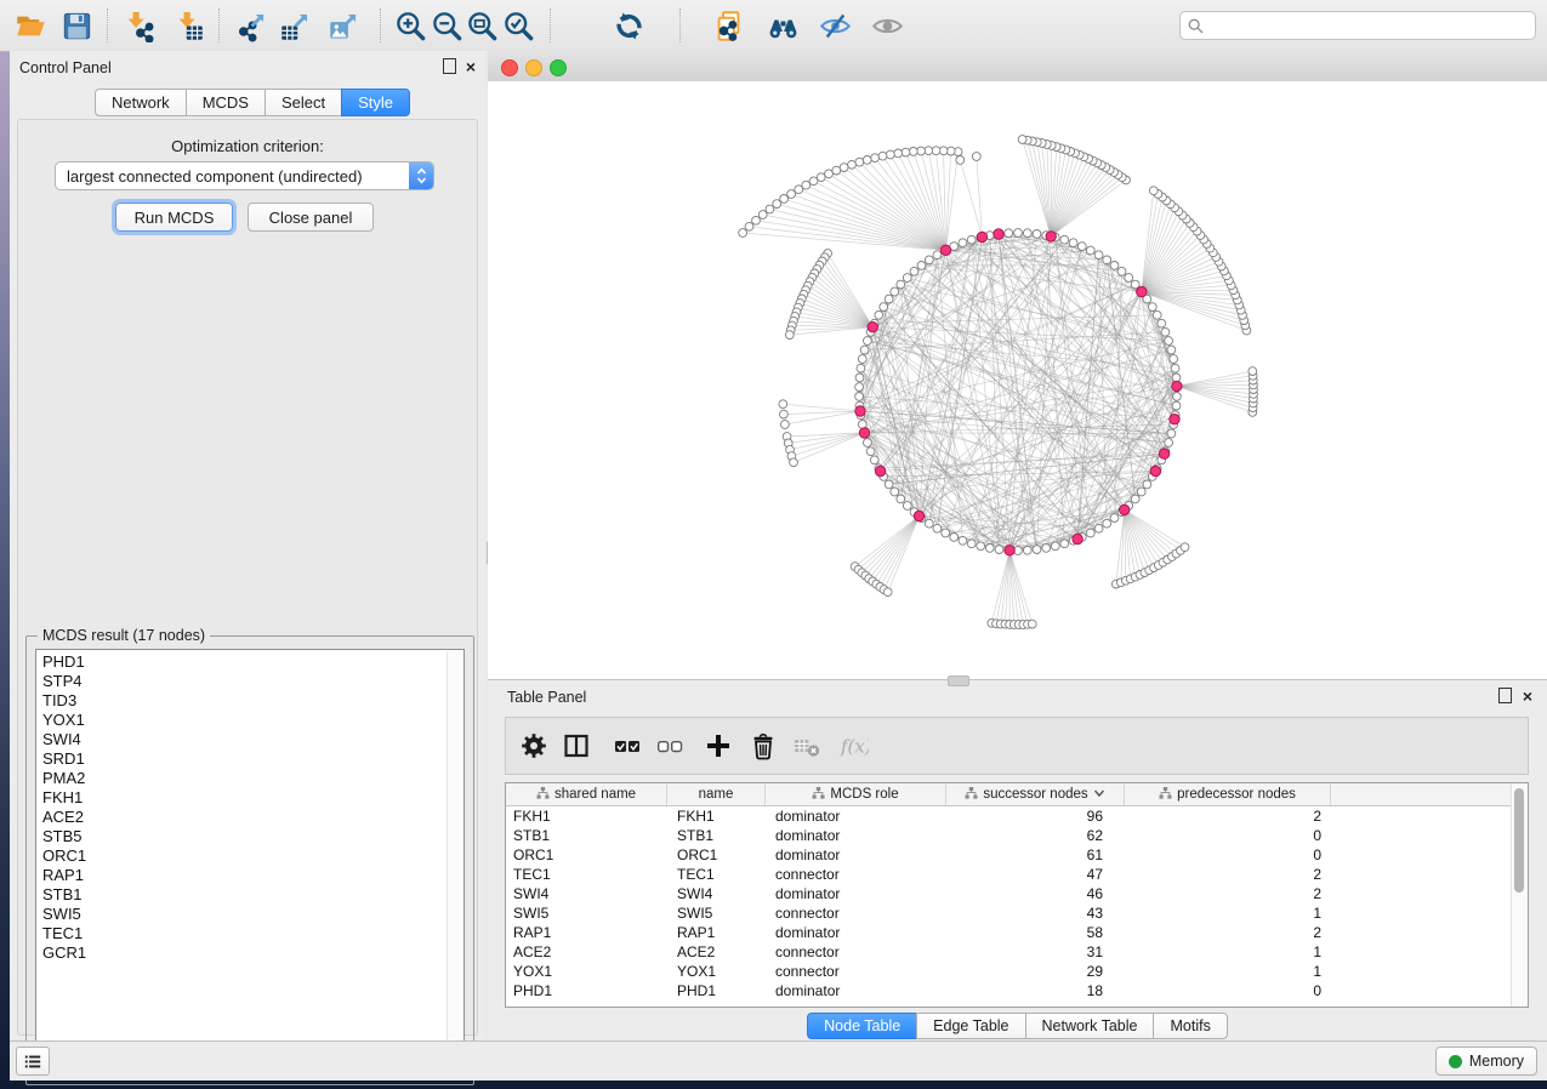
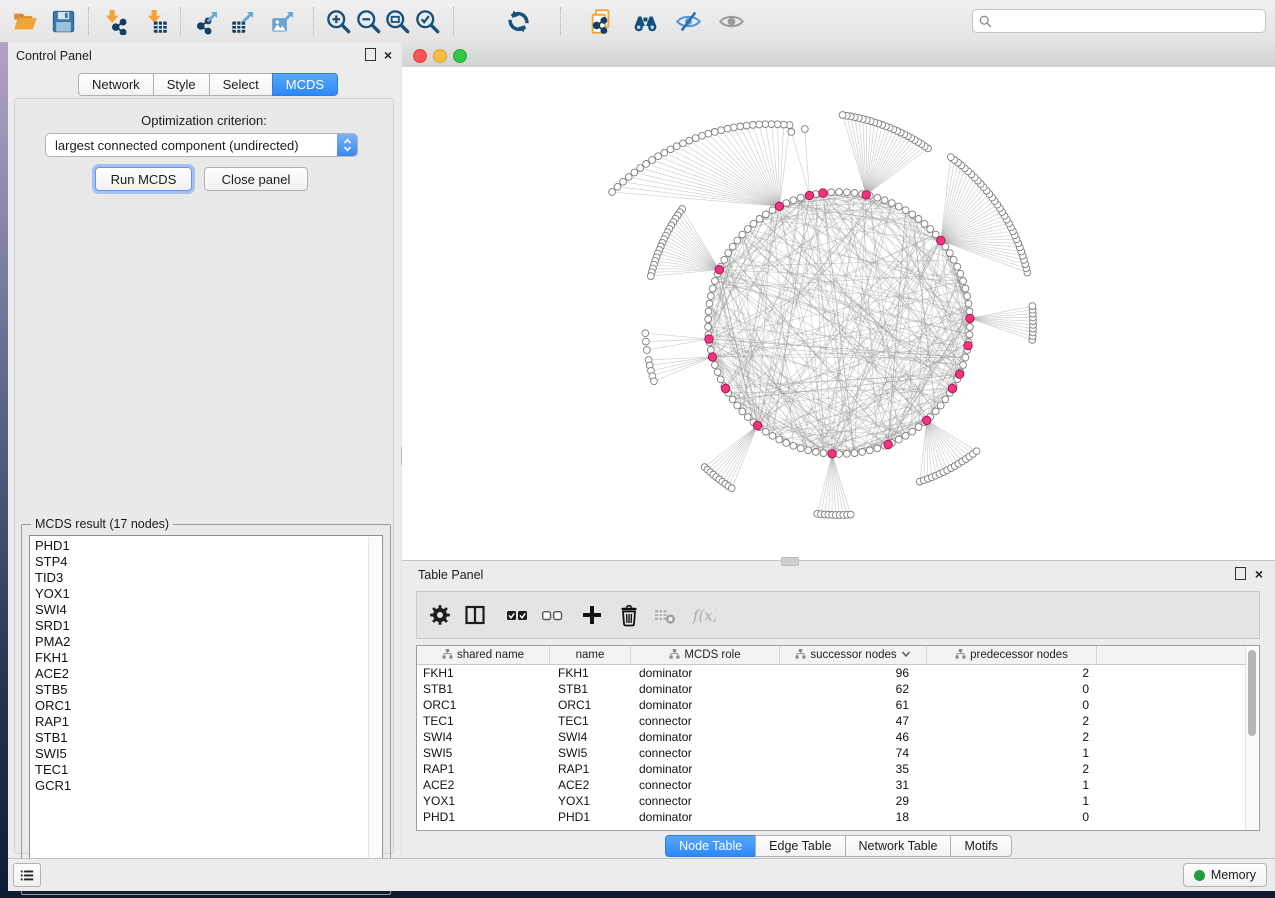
  Control Panel
  ×
  Network
- MCDS
+ Style
  Select
- Style
+ MCDS
  Optimization criterion:
  largest connected component (undirected)
  Run MCDS
  Close panel
  MCDS result (17 nodes)
  PHD1
  STP4
  TID3
  YOX1
  SWI4
  SRD1
  PMA2
  FKH1
  ACE2
  STB5
  ORC1
  RAP1
  STB1
  SWI5
  TEC1
  GCR1
  Table Panel
  ×
  f(x)
  shared name
  name
  MCDS role
  successor nodes
  predecessor nodes
  FKH1
  FKH1
  dominator
  96
  2
  STB1
  STB1
  dominator
  62
  0
  ORC1
  ORC1
  dominator
  61
  0
  TEC1
  TEC1
  connector
  47
  2
  SWI4
  SWI4
  dominator
  46
  2
  SWI5
  SWI5
  connector
- 43
+ 74
  1
  RAP1
  RAP1
  dominator
- 58
+ 35
  2
  ACE2
  ACE2
  connector
  31
  1
  YOX1
  YOX1
  connector
  29
  1
  PHD1
  PHD1
  dominator
  18
  0
  Node Table
  Edge Table
  Network Table
  Motifs
  Memory
